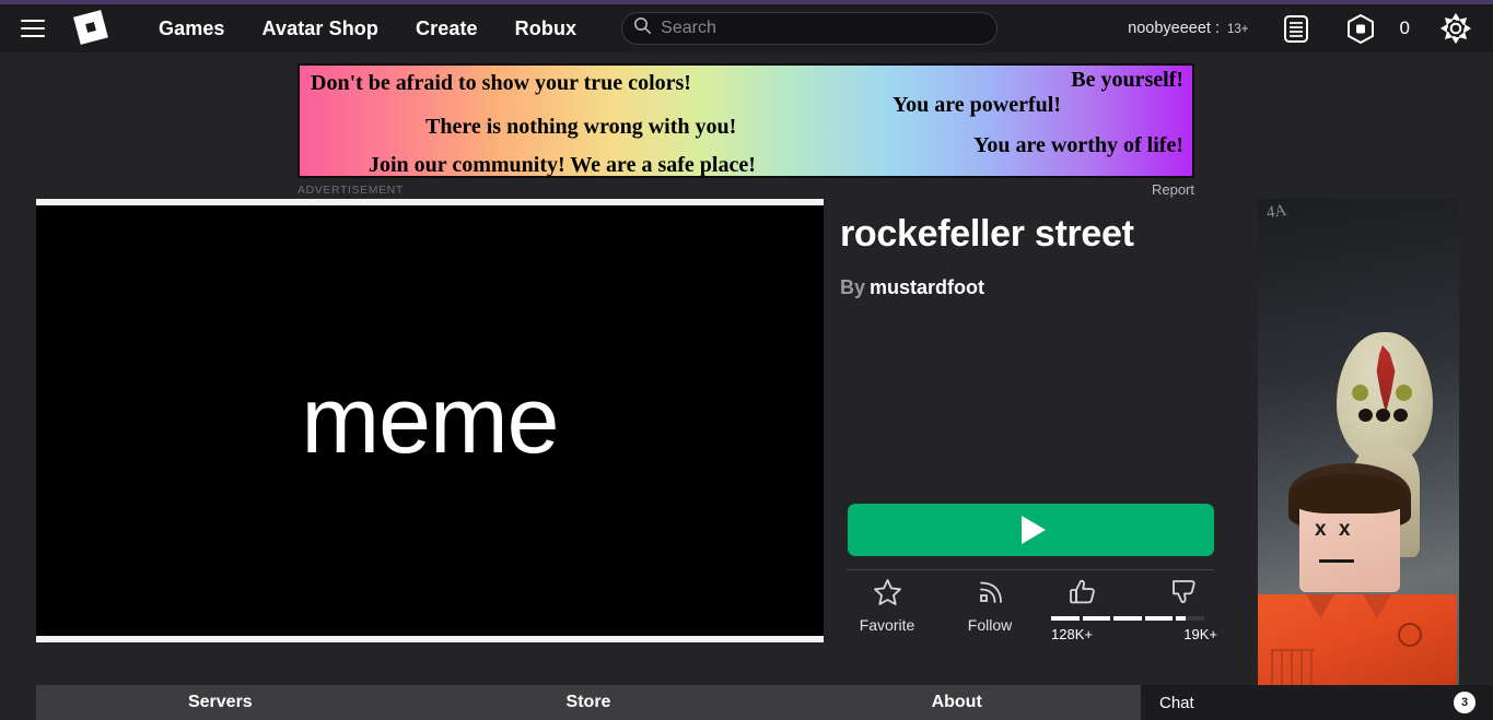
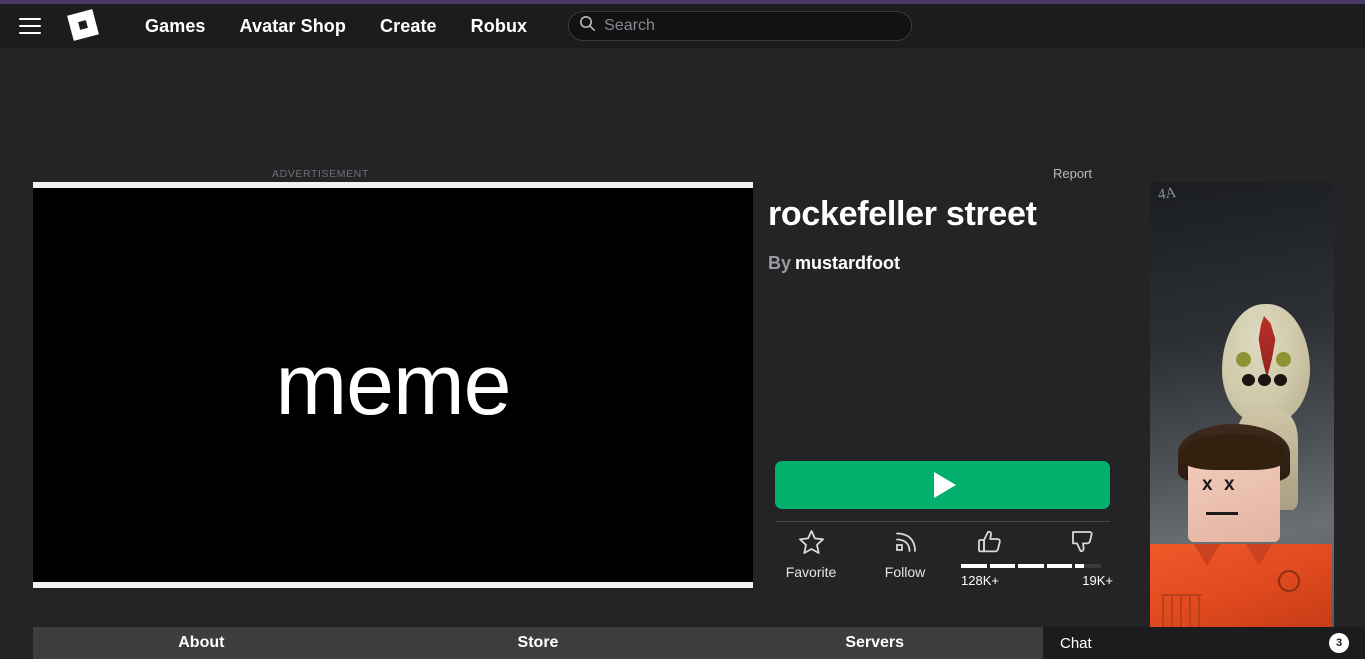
  Games
  Avatar Shop
  Create
  Robux
  Search
- noobyeeeet :
- 13+
- 0
- Don't be afraid to show your true colors!
- Be yourself!
- There is nothing wrong with you!
- You are powerful!
- Join our community! We are a safe place!
- You are worthy of life!
  ADVERTISEMENT
  Report
  meme
  rockefeller street
  By mustardfoot
  Favorite
  Follow
  128K+
  19K+
  x
  x
- Servers
+ About
  Store
- About
+ Servers
  Chat
  3
